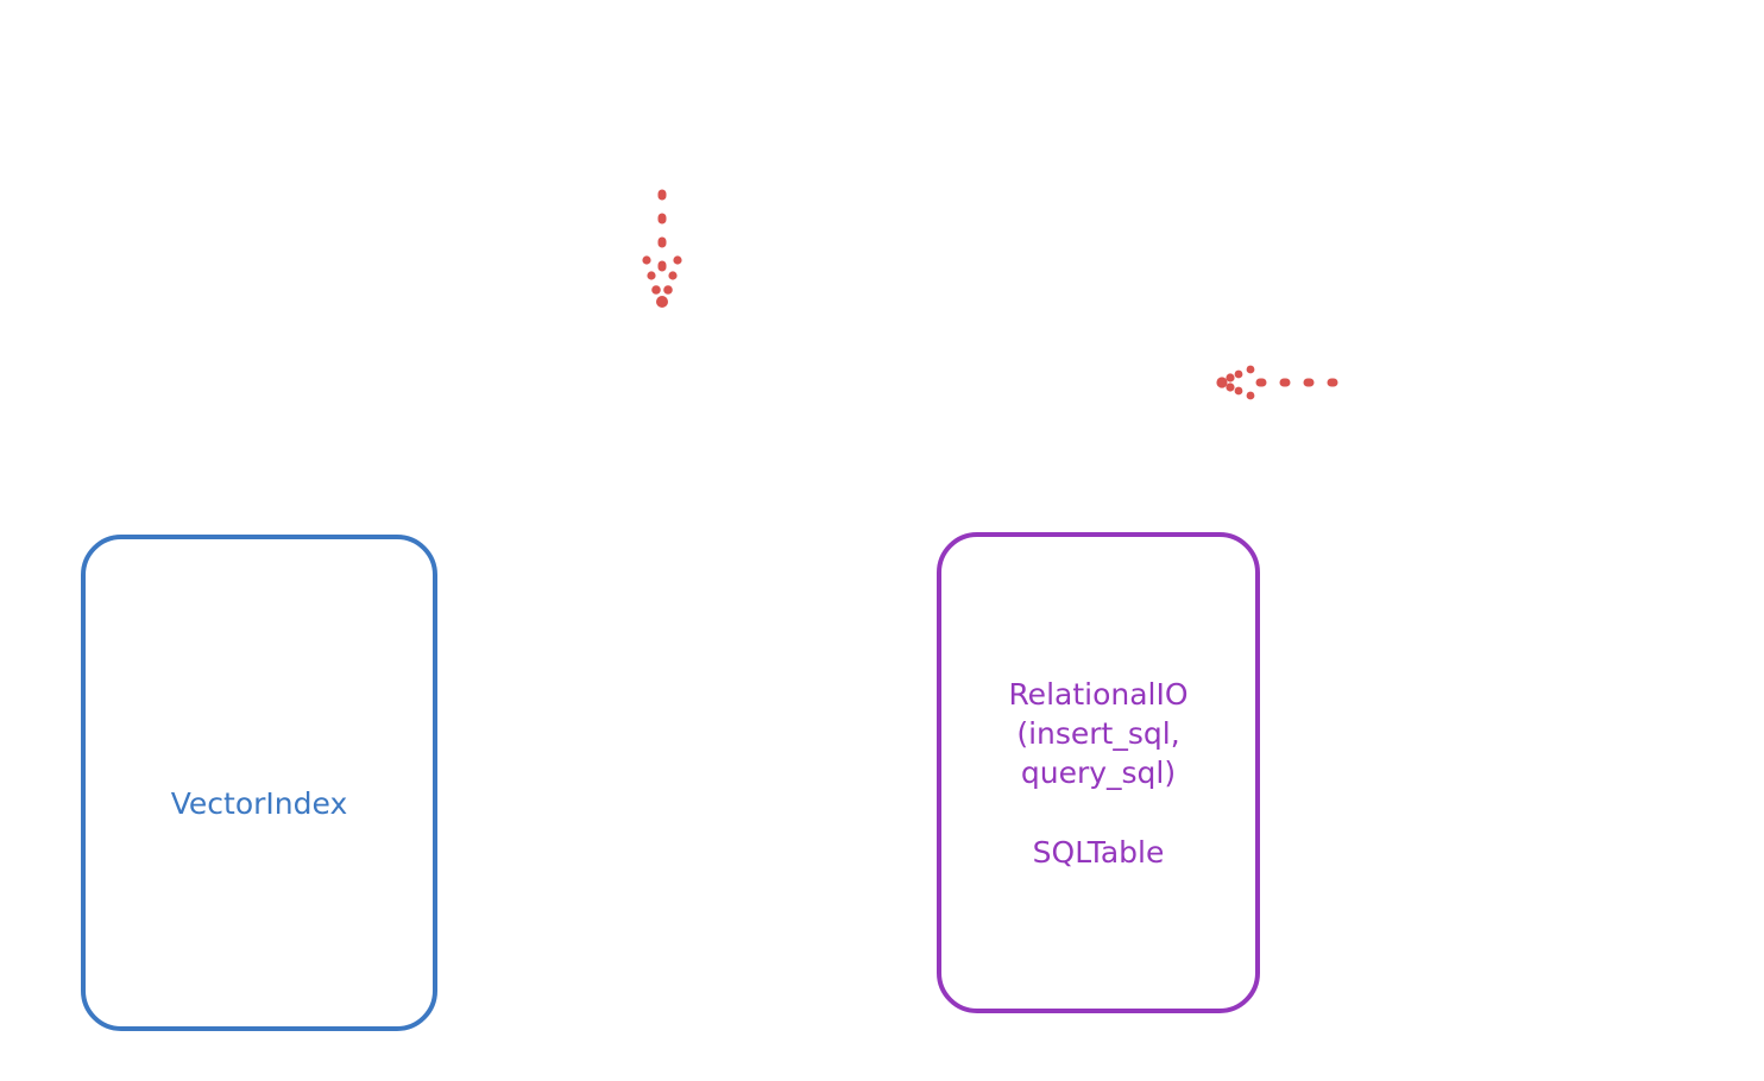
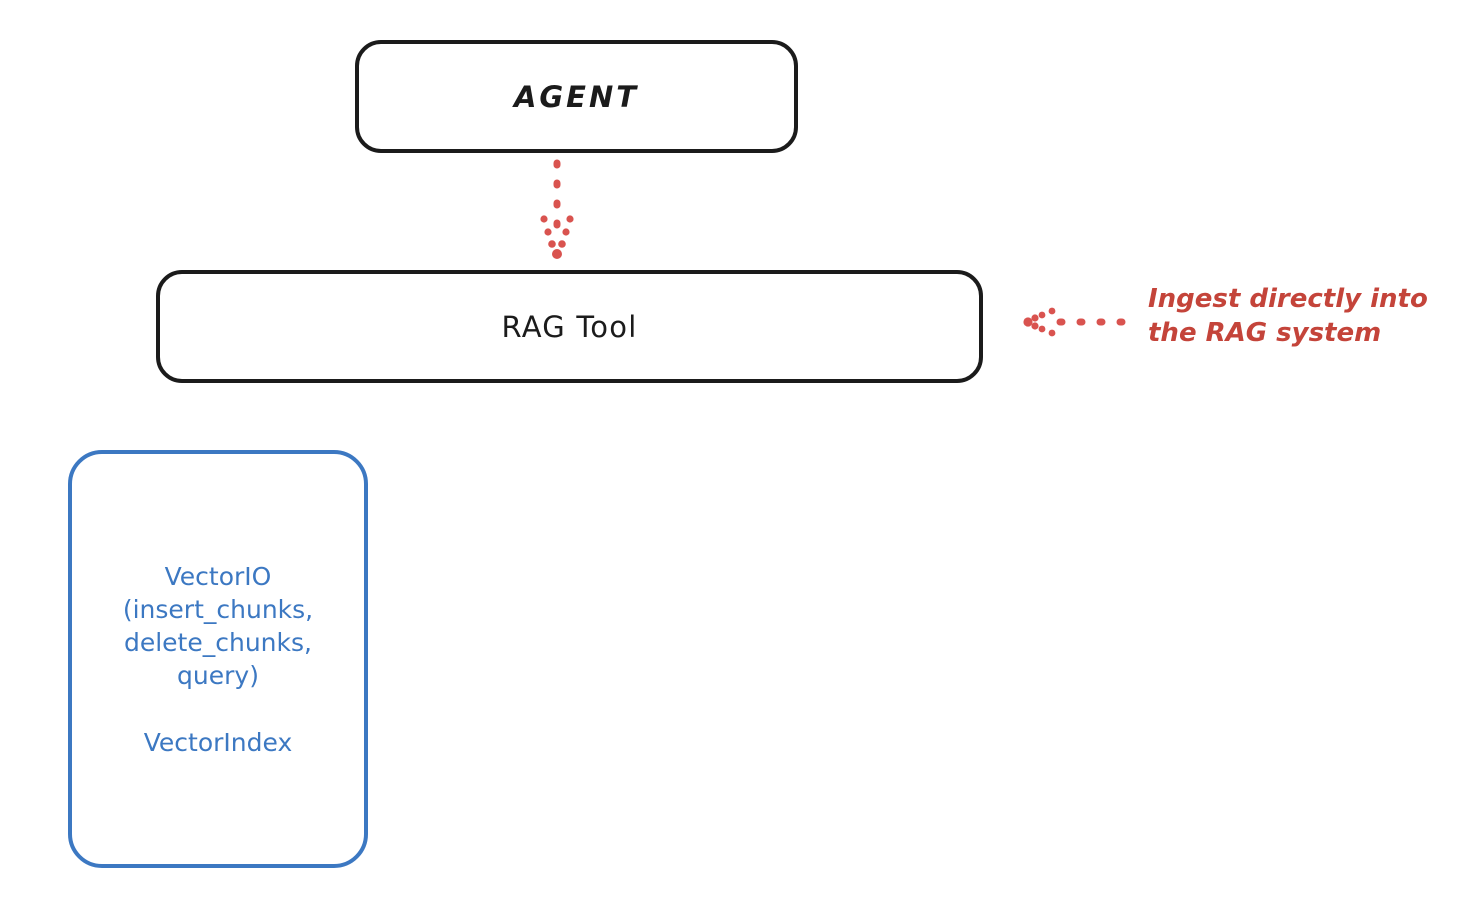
+ AGENT
+ RAG Tool
+ Ingest directly into
+ the RAG system
+ VectorIO
+ (insert_chunks,
+ delete_chunks,
+ query)
  VectorIndex
- RelationalIO
- (insert_sql,
- query_sql)
- SQLTable
